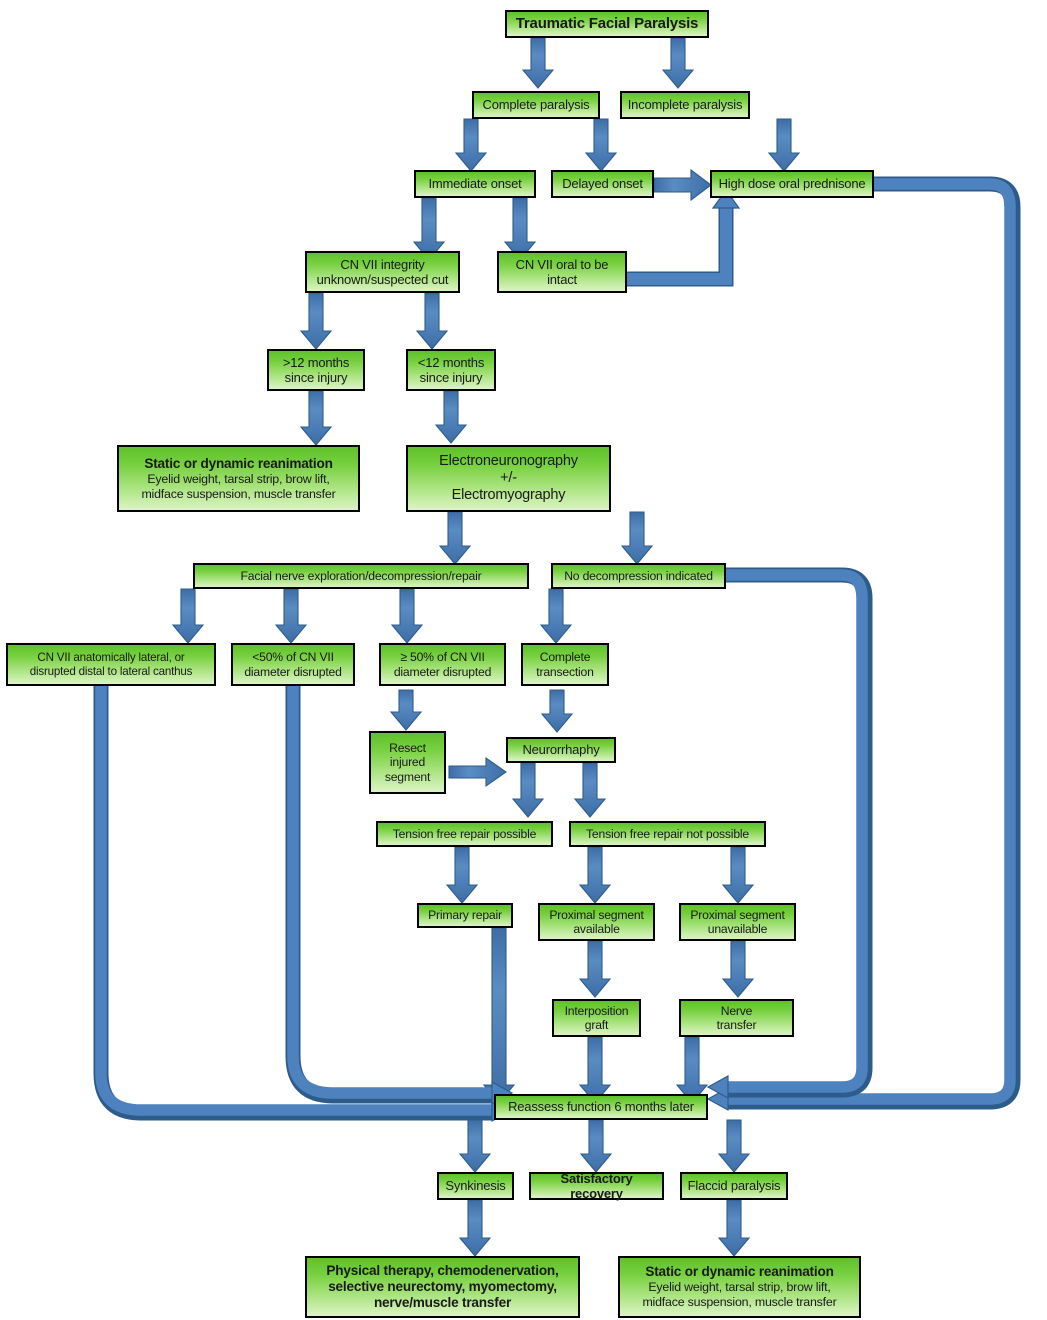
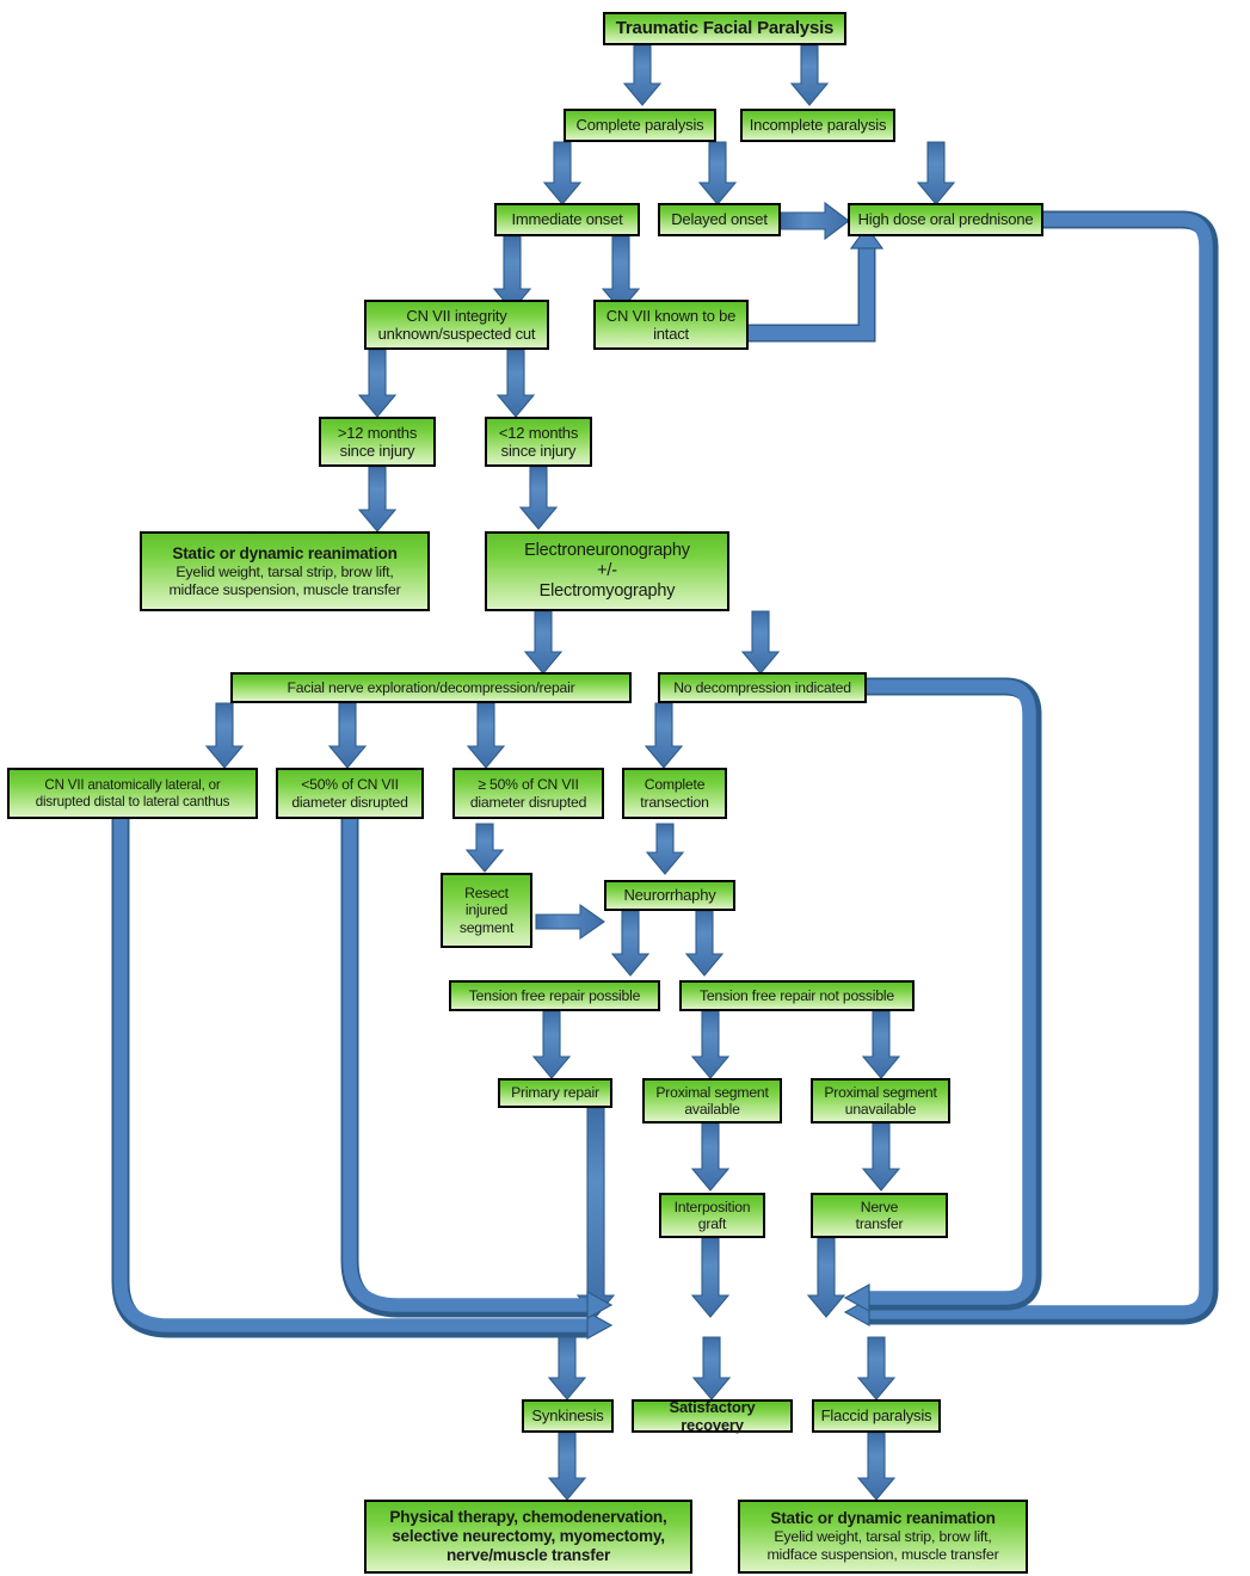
  Traumatic Facial Paralysis
  Complete paralysis
  Incomplete paralysis
  Immediate onset
  Delayed onset
  High dose oral prednisone
  CN VII integrity
  unknown/suspected cut
- CN VII oral to be
+ CN VII known to be
  intact
  >12 months
  since injury
  <12 months
  since injury
  Static or dynamic reanimation
  Eyelid weight, tarsal strip, brow lift,
  midface suspension, muscle transfer
  Electroneuronography
  +/-
  Electromyography
  Facial nerve exploration/decompression/repair
  No decompression indicated
  CN VII anatomically lateral, or
  disrupted distal to lateral canthus
  <50% of CN VII
  diameter disrupted
  ≥ 50% of CN VII
  diameter disrupted
  Complete
  transection
  Resect
  injured
  segment
  Neurorrhaphy
  Tension free repair possible
  Tension free repair not possible
  Primary repair
  Proximal segment
  available
  Proximal segment
  unavailable
  Interposition
  graft
  Nerve
  transfer
- Reassess function 6 months later
  Synkinesis
  Satisfactory recovery
  Flaccid paralysis
  Physical therapy, chemodenervation,
  selective neurectomy, myomectomy,
  nerve/muscle transfer
  Static or dynamic reanimation
  Eyelid weight, tarsal strip, brow lift,
  midface suspension, muscle transfer
